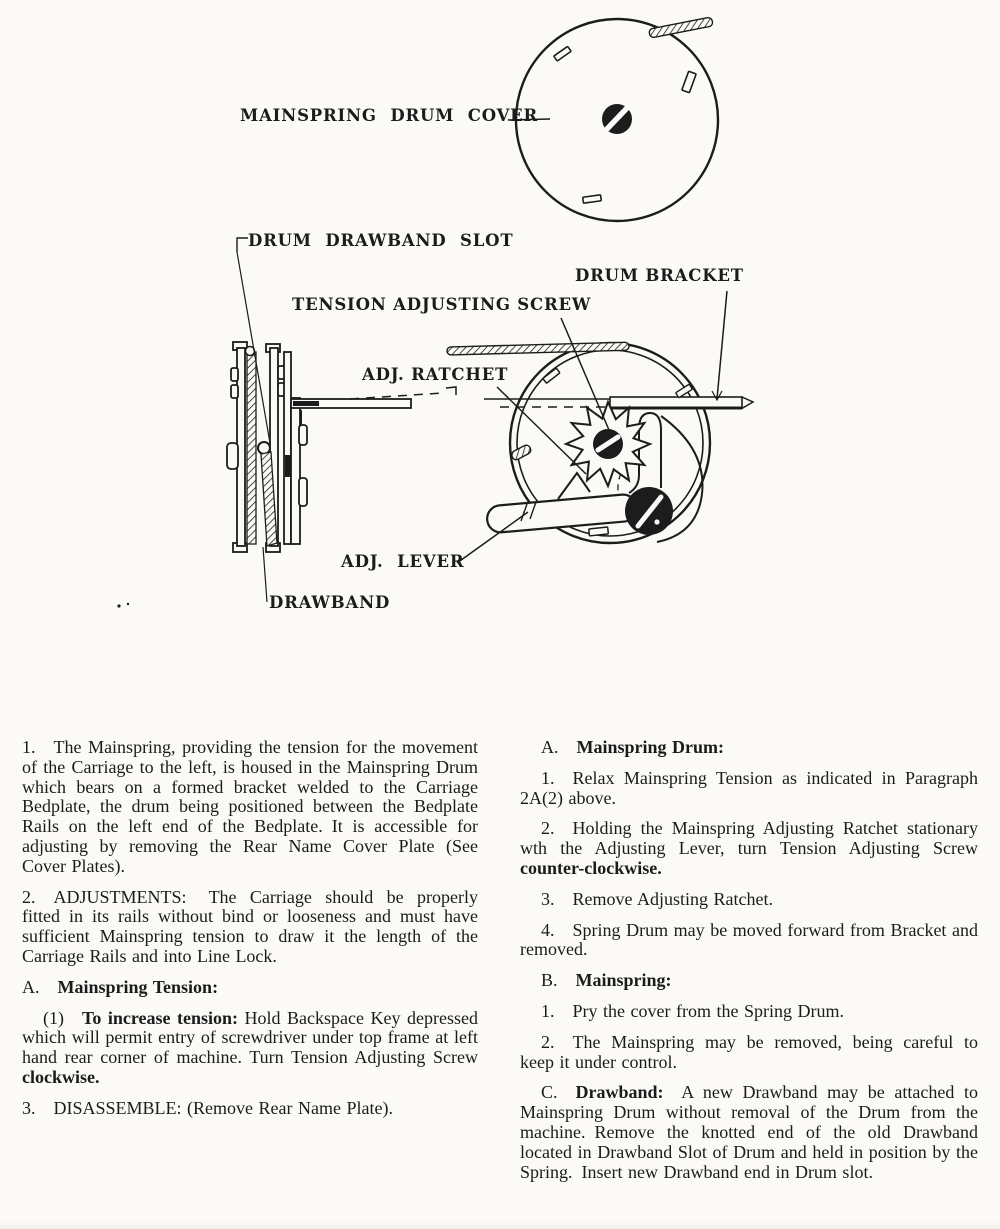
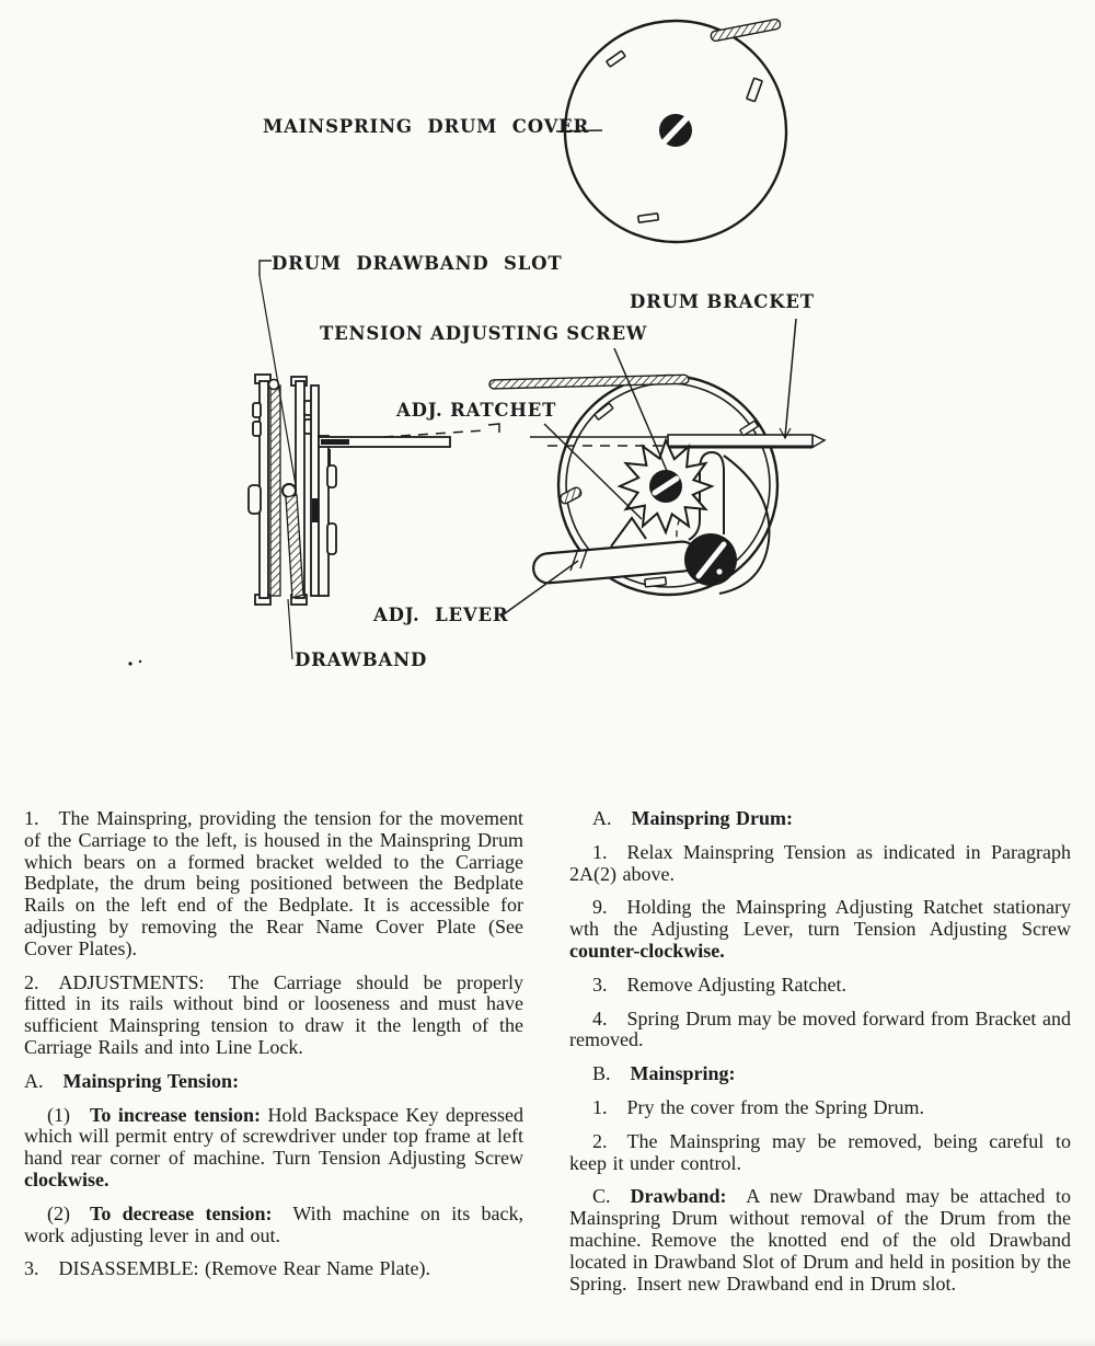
  MAINSPRING DRUM COVER
  DRUM DRAWBAND SLOT
  TENSION ADJUSTING SCREW
  ADJ. RATCHET
  DRUM BRACKET
  ADJ. LEVER
  DRAWBAND
  1. The Mainspring, providing the tension for the movement of the Carriage to the left, is housed in the Mainspring Drum which bears on a formed bracket welded to the Carriage Bedplate, the drum being positioned between the Bedplate Rails on the left end of the Bedplate. It is accessible for adjusting by removing the Rear Name Cover Plate (See Cover Plates).
  2. ADJUSTMENTS: The Carriage should be properly fitted in its rails without bind or looseness and must have sufficient Mainspring tension to draw it the length of the Carriage Rails and into Line Lock.
  A. Mainspring Tension:
  (1) To increase tension: Hold Backspace Key depressed which will permit entry of screwdriver under top frame at left hand rear corner of machine. Turn Tension Adjusting Screw clockwise.
+ (2) To decrease tension: With machine on its back, work adjusting lever in and out.
  3. DISASSEMBLE: (Remove Rear Name Plate).
  A. Mainspring Drum:
  1. Relax Mainspring Tension as indicated in Paragraph 2A(2) above.
- 2. Holding the Mainspring Adjusting Ratchet stationary wth the Adjusting Lever, turn Tension Adjusting Screw counter-clockwise.
+ 9. Holding the Mainspring Adjusting Ratchet stationary wth the Adjusting Lever, turn Tension Adjusting Screw counter-clockwise.
  3. Remove Adjusting Ratchet.
  4. Spring Drum may be moved forward from Bracket and removed.
  B. Mainspring:
  1. Pry the cover from the Spring Drum.
  2. The Mainspring may be removed, being careful to keep it under control.
  C. Drawband: A new Drawband may be attached to Mainspring Drum without removal of the Drum from the machine. Remove the knotted end of the old Drawband located in Drawband Slot of Drum and held in position by the Spring. Insert new Drawband end in Drum slot.
